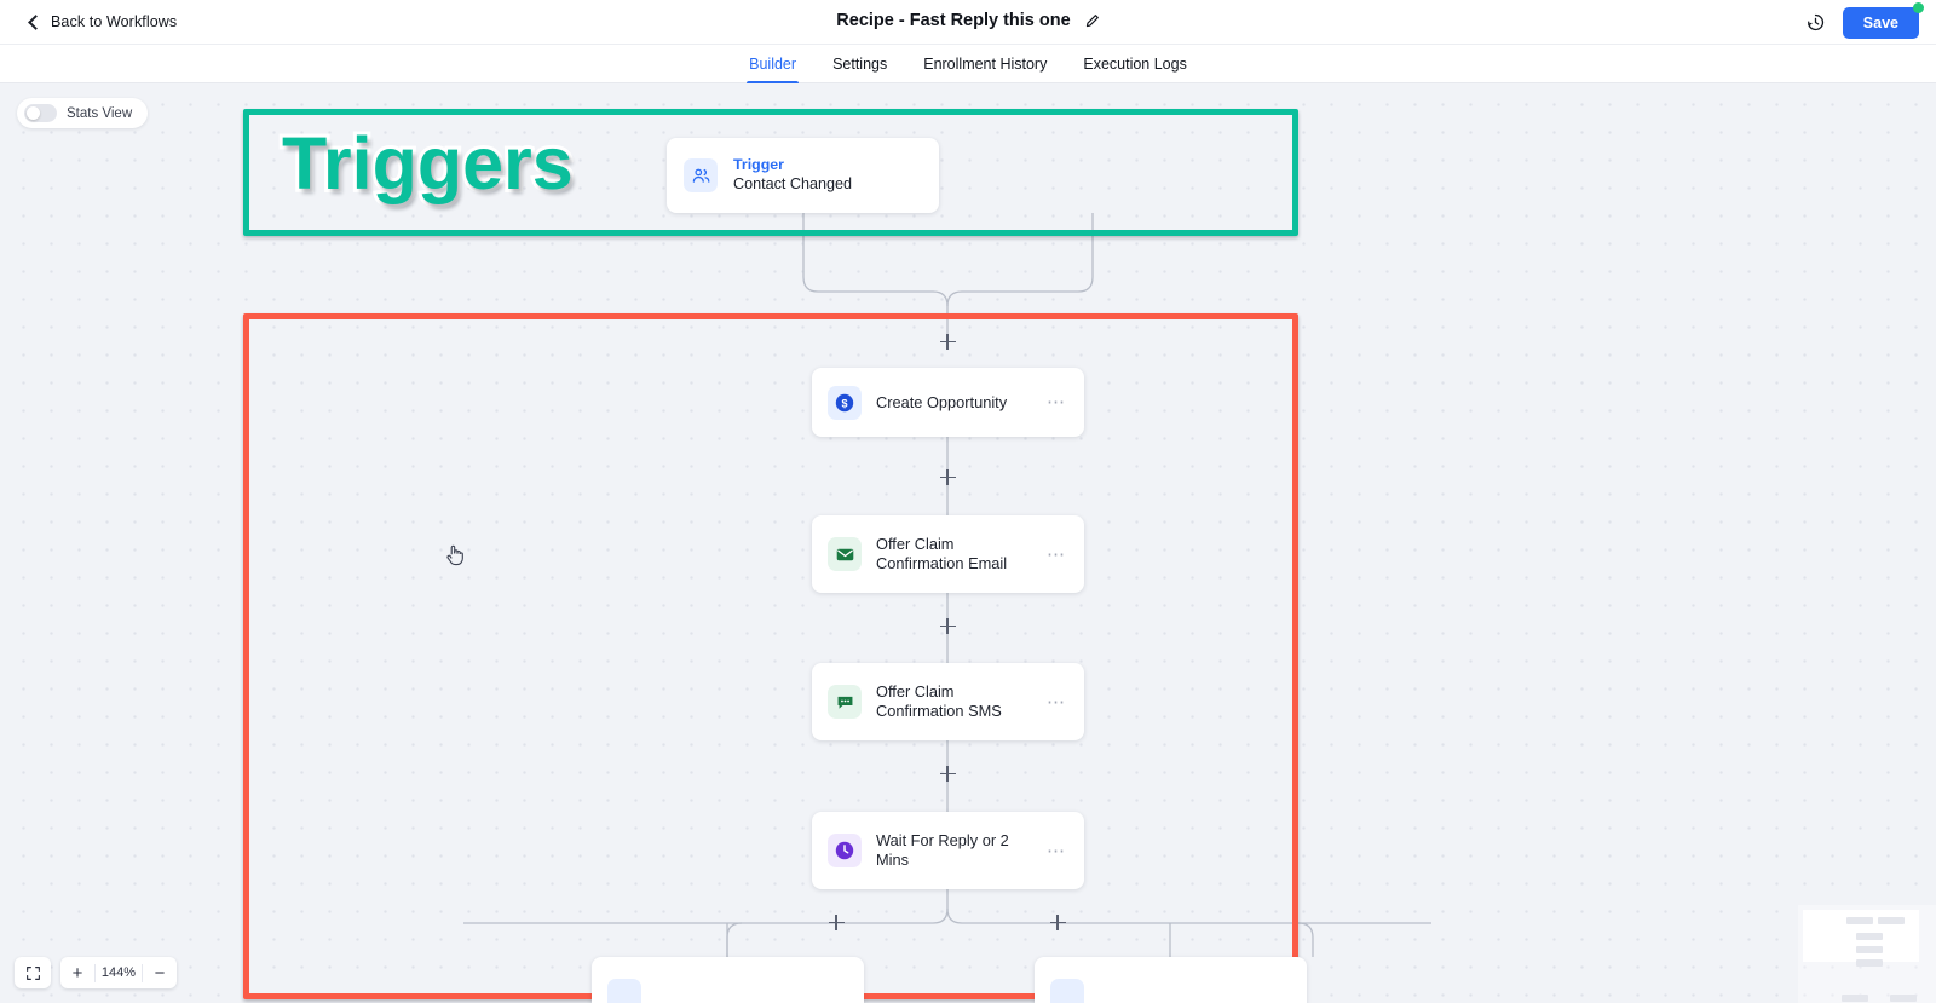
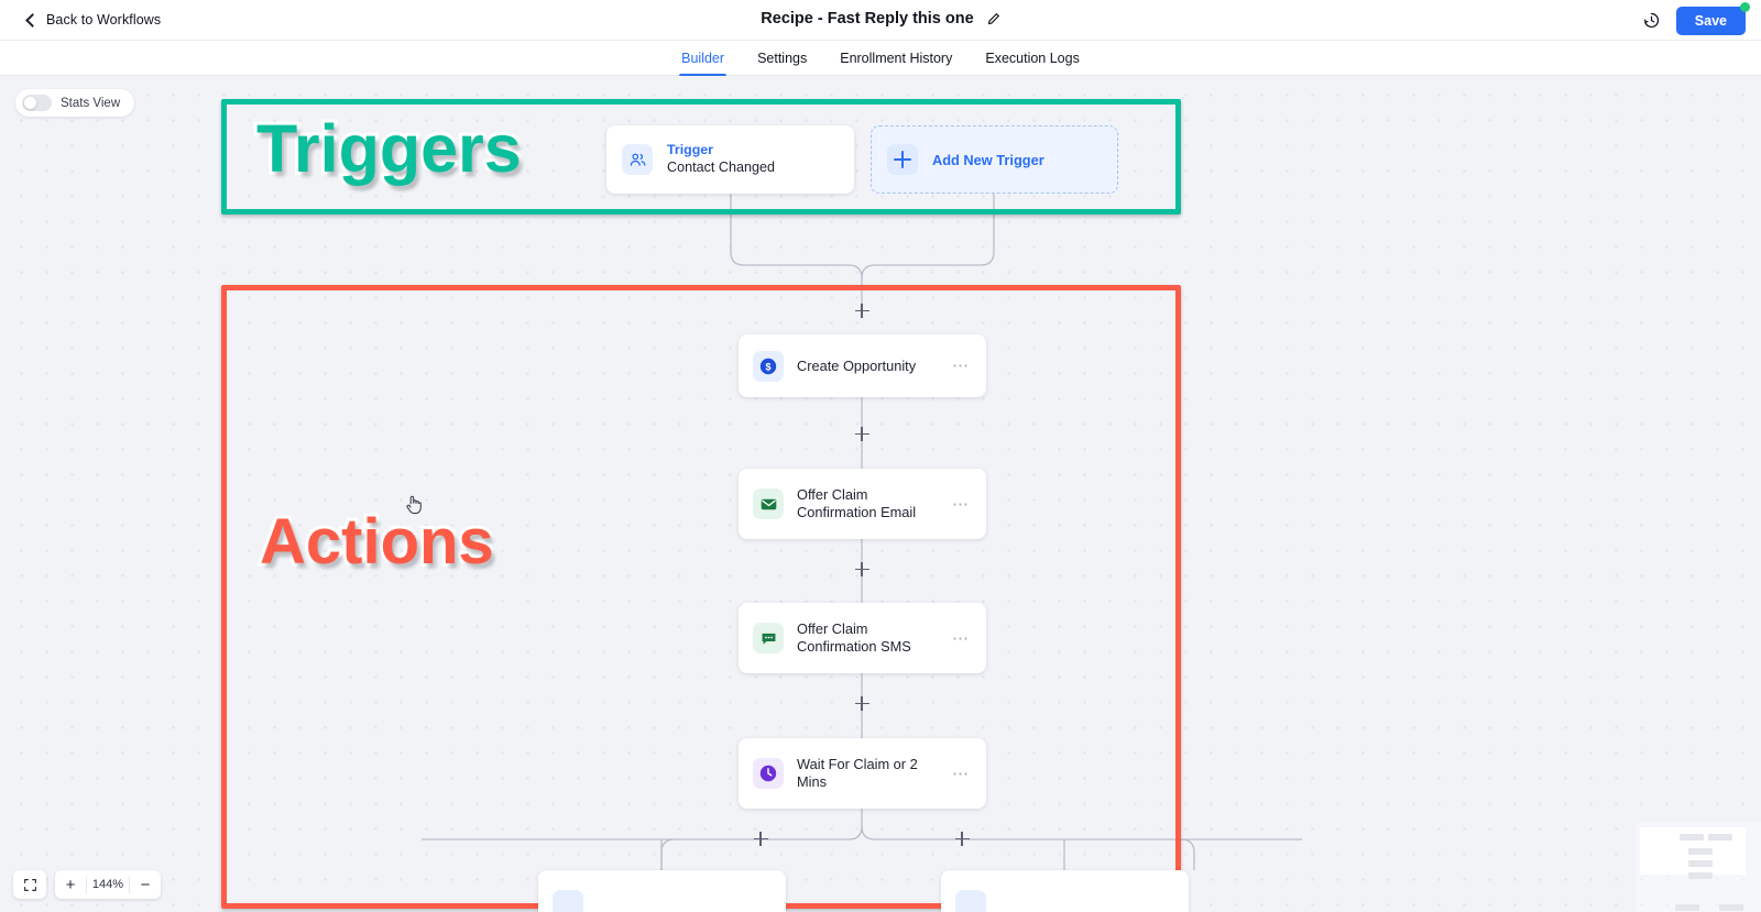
  Back to Workflows
  Recipe - Fast Reply this one
  Save
  Builder
  Settings
  Enrollment History
  Execution Logs
  Stats View
  Trigger
  Contact Changed
+ Add New Trigger
  $
  Create Opportunity
  ⋯
  Offer Claim Confirmation Email
  ⋯
  Offer Claim Confirmation SMS
  ⋯
- Wait For Reply or 2 Mins
+ Wait For Claim or 2 Mins
  ⋯
  Triggers
+ Actions
  +
  144%
  −
